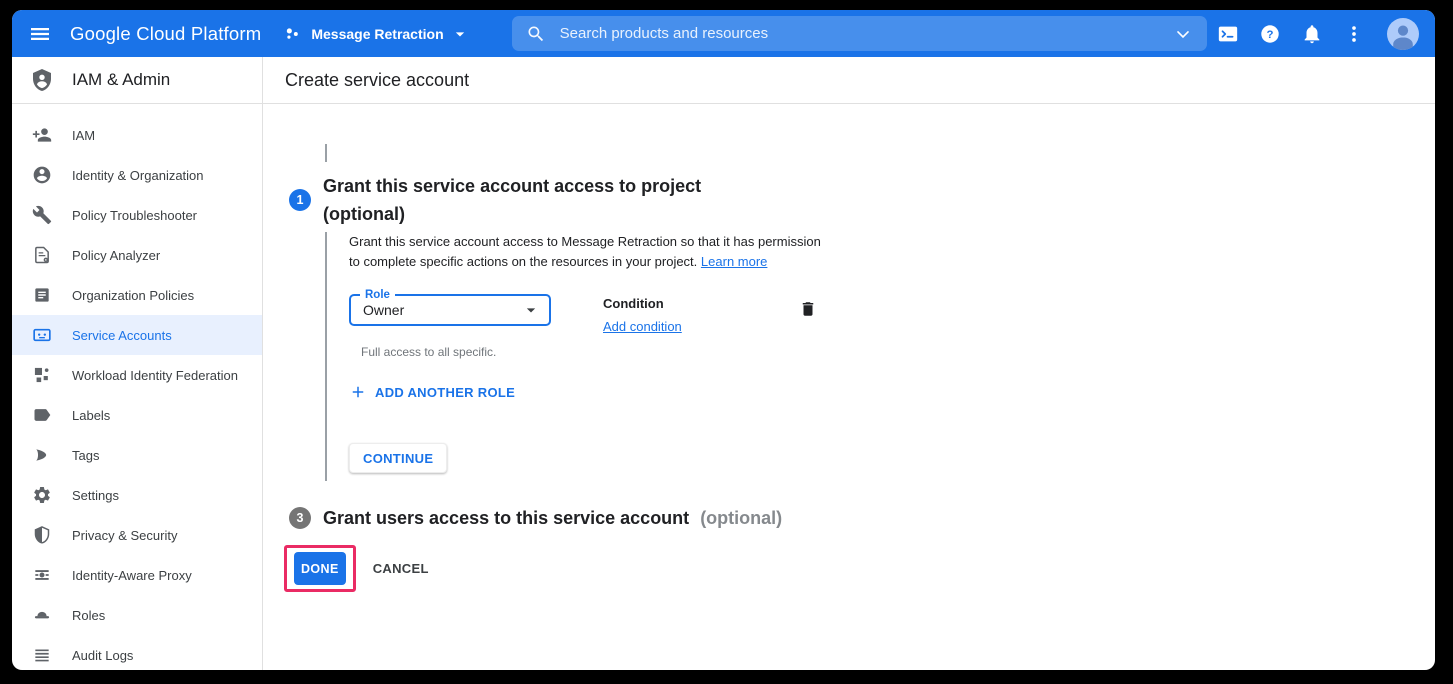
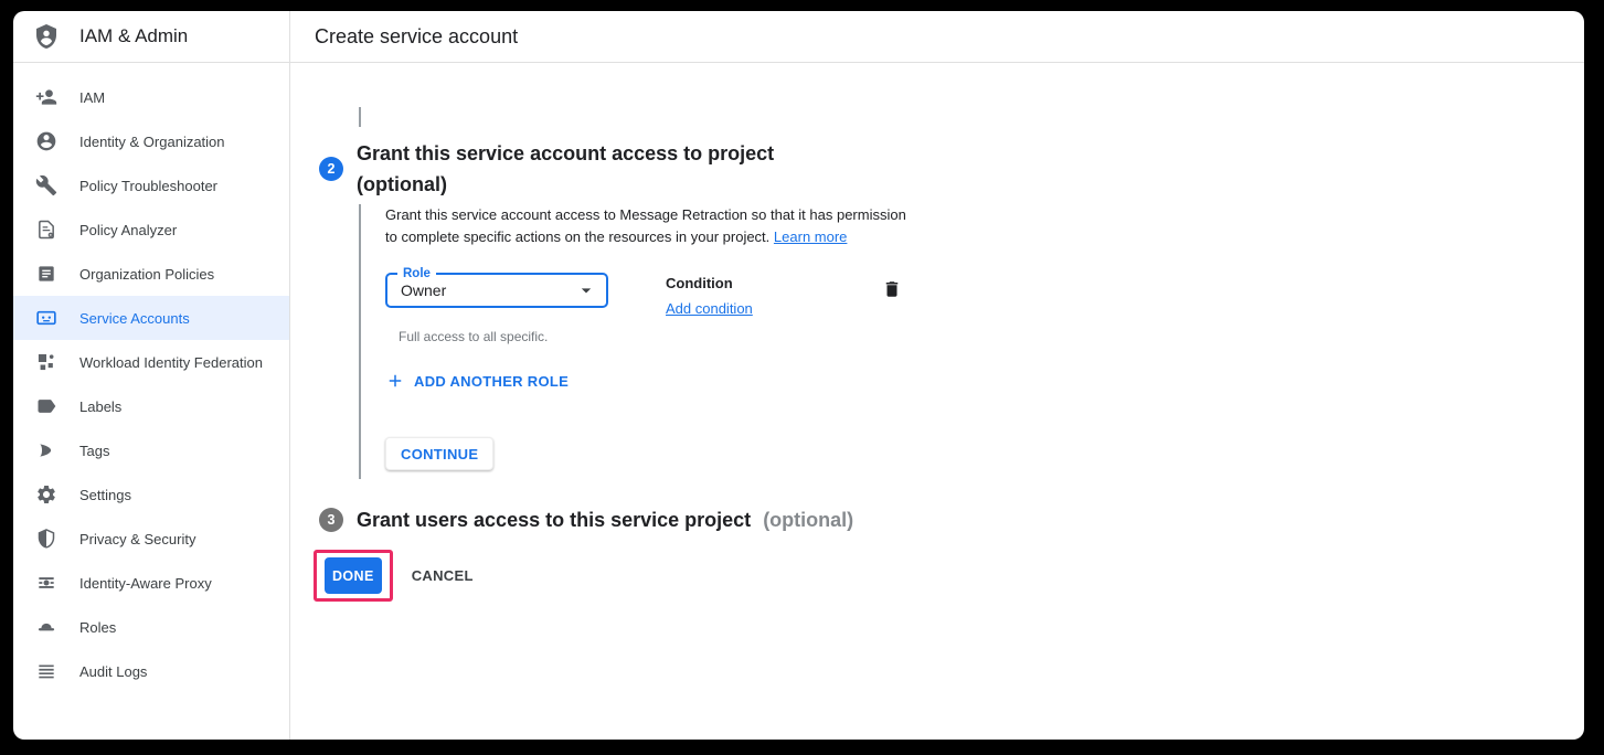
- Google Cloud Platform
- Message Retraction
- Search products and resources
- ?
  IAM & Admin
  IAM
  Identity & Organization
  Policy Troubleshooter
  Policy Analyzer
  Organization Policies
  Service Accounts
  Workload Identity Federation
  Labels
  Tags
  Settings
  Privacy & Security
  Identity-Aware Proxy
  Roles
  Audit Logs
  Create service account
- 1
+ 2
  Grant this service account access to project
  (optional)
  Grant this service account access to Message Retraction so that it has permission
  to complete specific actions on the resources in your project. Learn more
  Role
  Owner
  Condition
  Add condition
  Full access to all specific.
  ADD ANOTHER ROLE
  CONTINUE
  3
- Grant users access to this service account (optional)
+ Grant users access to this service project (optional)
  DONE
  CANCEL
